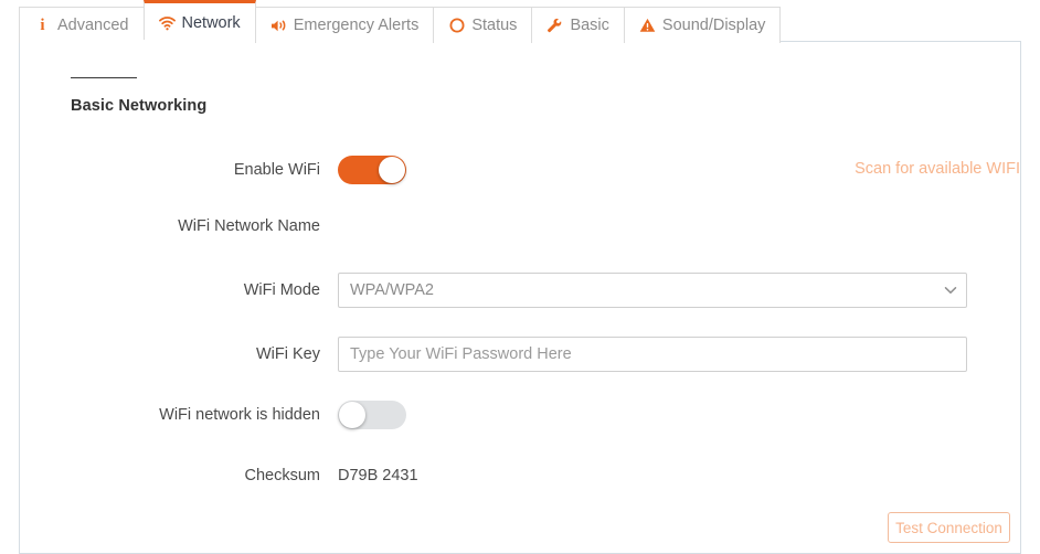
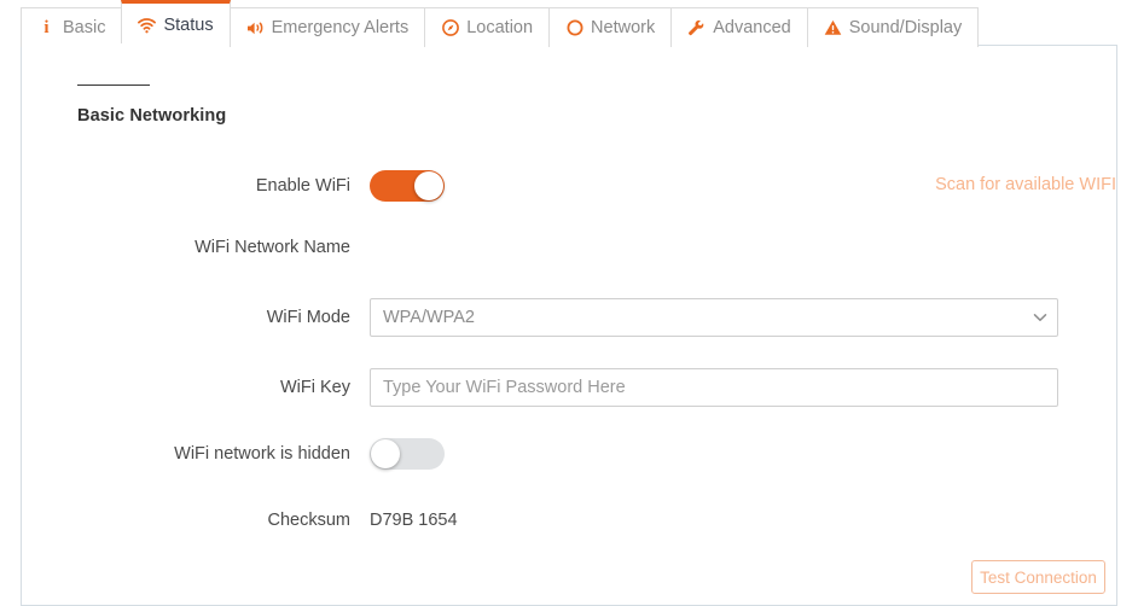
  i
- Advanced
+ Basic
- Network
+ Status
  Emergency Alerts
+ Location
- Status
+ Network
- Basic
+ Advanced
  Sound/Display
  Basic Networking
  Enable WiFi
  Scan for available WIFI
  WiFi Network Name
  WiFi Mode
  WPA/WPA2
  WiFi Key
  Type Your WiFi Password Here
  WiFi network is hidden
  Checksum
- D79B 2431
+ D79B 1654
  Test Connection
